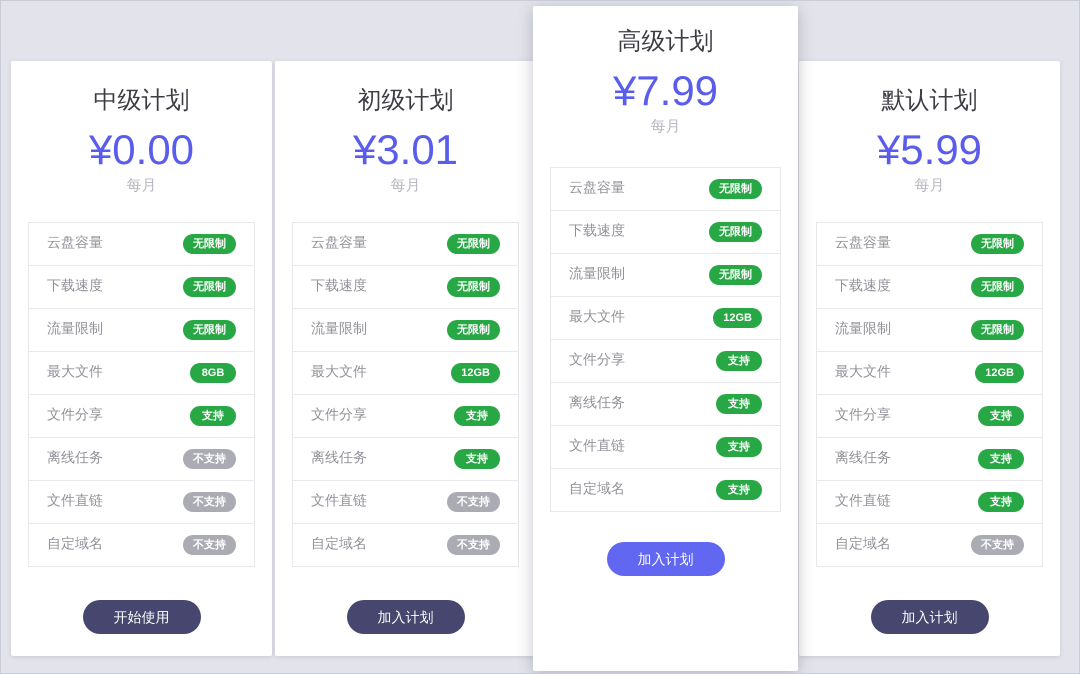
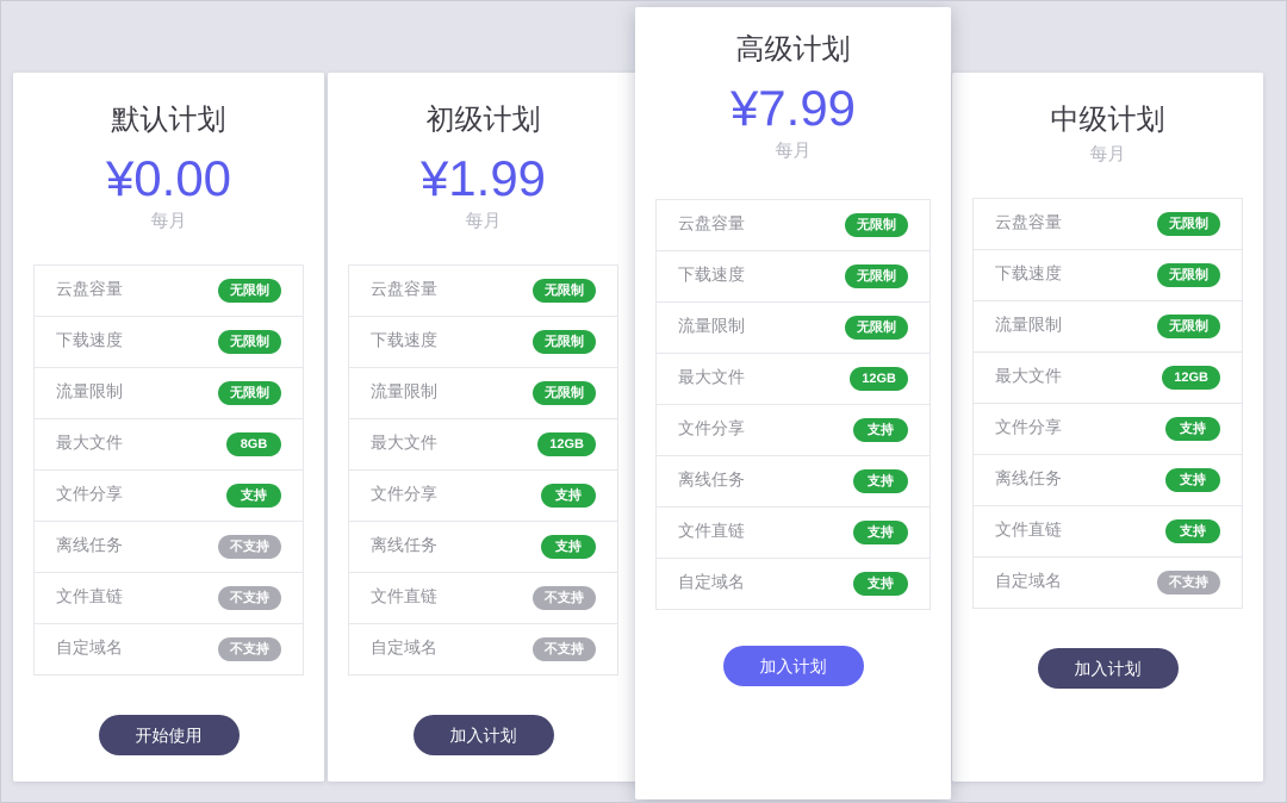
- 中级计划
+ 默认计划
  ¥0.00
  每月
  云盘容量
  无限制
  下载速度
  无限制
  流量限制
  无限制
  最大文件
  8GB
  文件分享
  支持
  离线任务
  不支持
  文件直链
  不支持
  自定域名
  不支持
  开始使用
  初级计划
- ¥3.01
+ ¥1.99
  每月
  云盘容量
  无限制
  下载速度
  无限制
  流量限制
  无限制
  最大文件
  12GB
  文件分享
  支持
  离线任务
  支持
  文件直链
  不支持
  自定域名
  不支持
  加入计划
  高级计划
  ¥7.99
  每月
  云盘容量
  无限制
  下载速度
  无限制
  流量限制
  无限制
  最大文件
  12GB
  文件分享
  支持
  离线任务
  支持
  文件直链
  支持
  自定域名
  支持
  加入计划
- 默认计划
+ 中级计划
- ¥5.99
  每月
  云盘容量
  无限制
  下载速度
  无限制
  流量限制
  无限制
  最大文件
  12GB
  文件分享
  支持
  离线任务
  支持
  文件直链
  支持
  自定域名
  不支持
  加入计划
